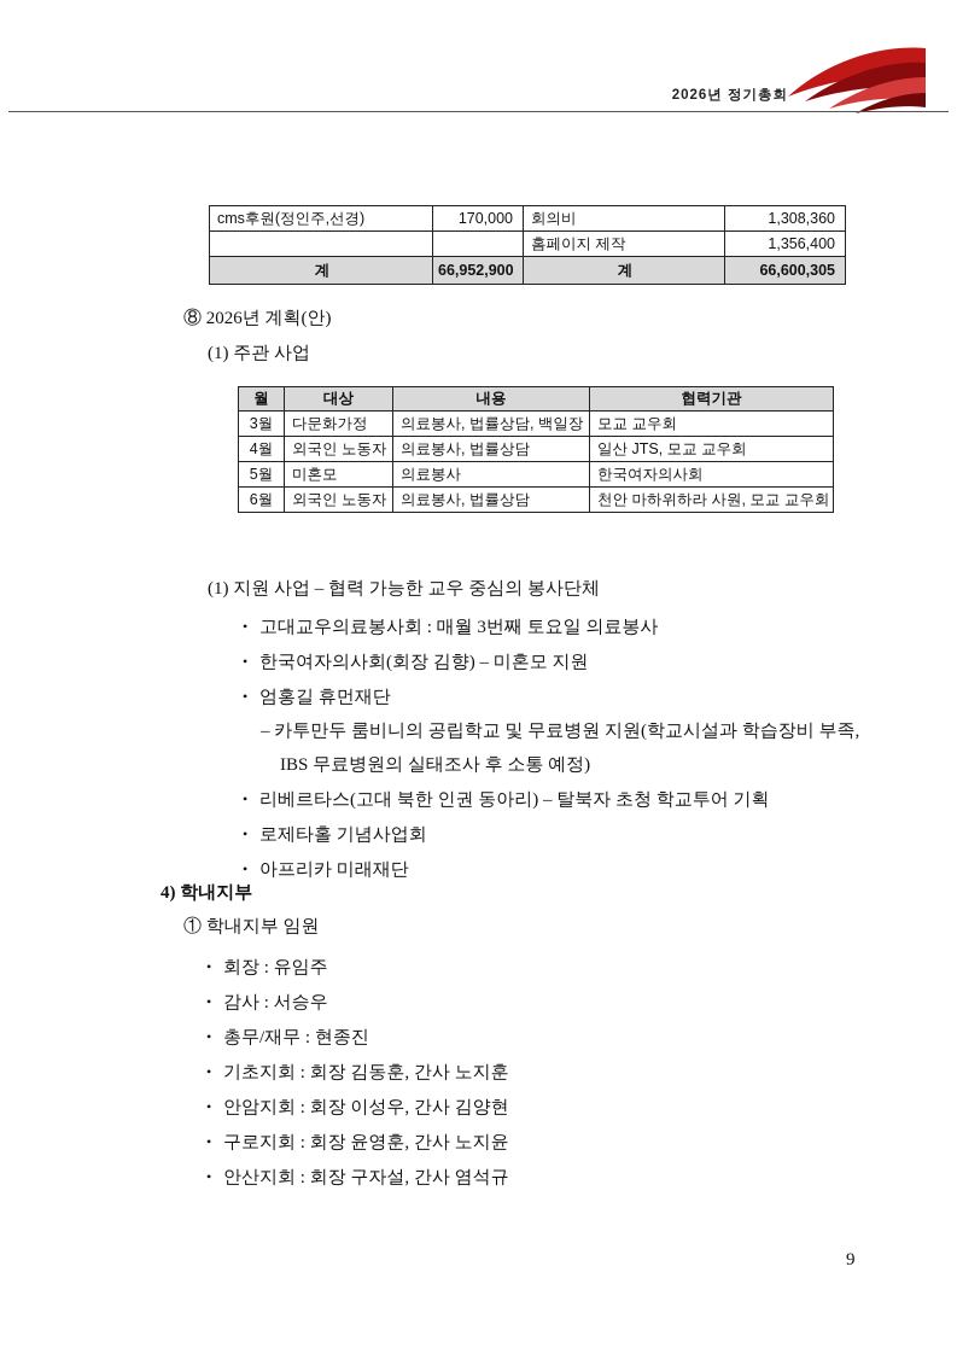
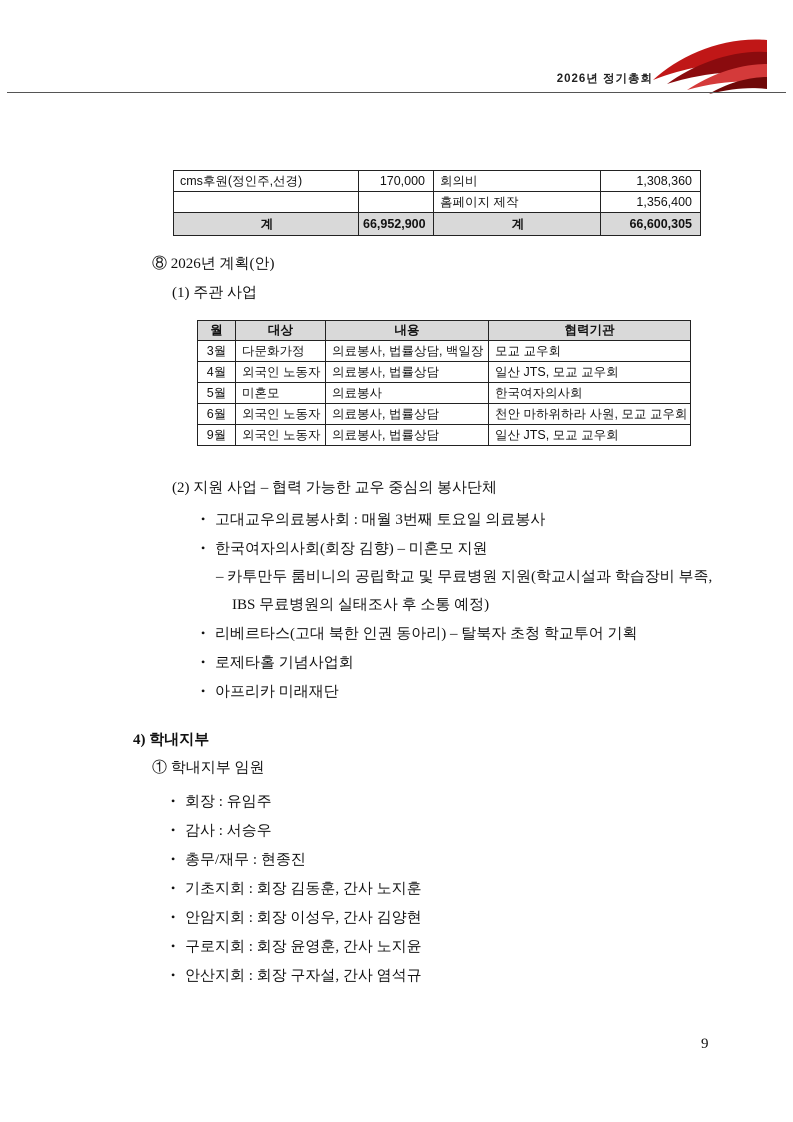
  2026년 정기총회
  cms후원(정인주,선경)	170,000	회의비	1,308,360
  		홈페이지 제작	1,356,400
  계	66,952,900	계	66,600,305
  ⑧ 2026년 계획(안)
  (1) 주관 사업
  월	대상	내용	협력기관
  3월	다문화가정	의료봉사, 법률상담, 백일장	모교 교우회
  4월	외국인 노동자	의료봉사, 법률상담	일산 JTS, 모교 교우회
  5월	미혼모	의료봉사	한국여자의사회
  6월	외국인 노동자	의료봉사, 법률상담	천안 마하위하라 사원, 모교 교우회
+ 9월	외국인 노동자	의료봉사, 법률상담	일산 JTS, 모교 교우회
- (1) 지원 사업 – 협력 가능한 교우 중심의 봉사단체
+ (2) 지원 사업 – 협력 가능한 교우 중심의 봉사단체
  • 고대교우의료봉사회 : 매월 3번째 토요일 의료봉사
  • 한국여자의사회(회장 김향) – 미혼모 지원
- • 엄홍길 휴먼재단
  – 카투만두 룸비니의 공립학교 및 무료병원 지원(학교시설과 학습장비 부족,
  IBS 무료병원의 실태조사 후 소통 예정)
  • 리베르타스(고대 북한 인권 동아리) – 탈북자 초청 학교투어 기획
  • 로제타홀 기념사업회
  • 아프리카 미래재단
  4) 학내지부
  ① 학내지부 임원
  • 회장 : 유임주
  • 감사 : 서승우
  • 총무/재무 : 현종진
  • 기초지회 : 회장 김동훈, 간사 노지훈
  • 안암지회 : 회장 이성우, 간사 김양현
  • 구로지회 : 회장 윤영훈, 간사 노지윤
  • 안산지회 : 회장 구자설, 간사 염석규
  9
